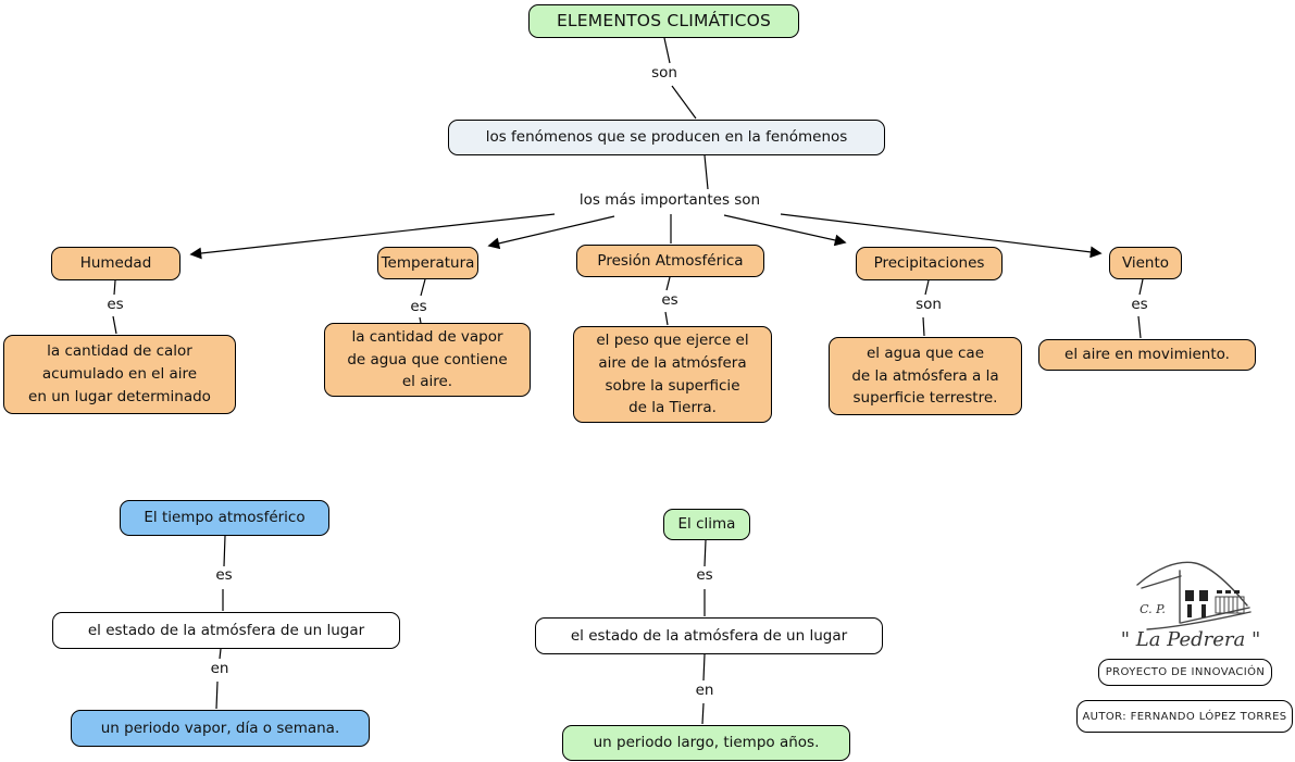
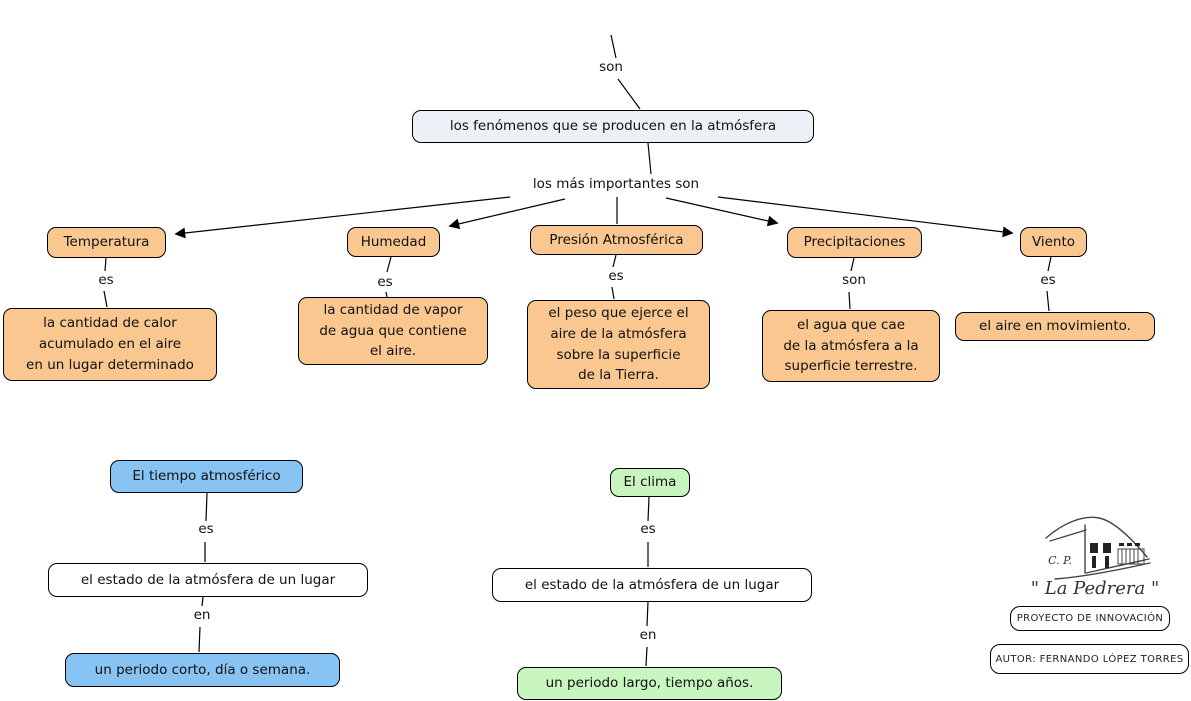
- ELEMENTOS CLIMÁTICOS
  son
- los fenómenos que se producen en la fenómenos
+ los fenómenos que se producen en la atmósfera
  los más importantes son
- Humedad
+ Temperatura
  es
  la cantidad de calor
  acumulado en el aire
  en un lugar determinado
- Temperatura
+ Humedad
  es
  la cantidad de vapor
  de agua que contiene
  el aire.
  Presión Atmosférica
  es
  el peso que ejerce el
  aire de la atmósfera
  sobre la superficie
  de la Tierra.
  Precipitaciones
  son
  el agua que cae
  de la atmósfera a la
  superficie terrestre.
  Viento
  es
  el aire en movimiento.
  El tiempo atmosférico
  es
  el estado de la atmósfera de un lugar
  en
- un periodo vapor, día o semana.
+ un periodo corto, día o semana.
  El clima
  es
  el estado de la atmósfera de un lugar
  en
  un periodo largo, tiempo años.
  C. P.
  " La Pedrera "
  PROYECTO DE INNOVACIÓN
  AUTOR: FERNANDO LÓPEZ TORRES
